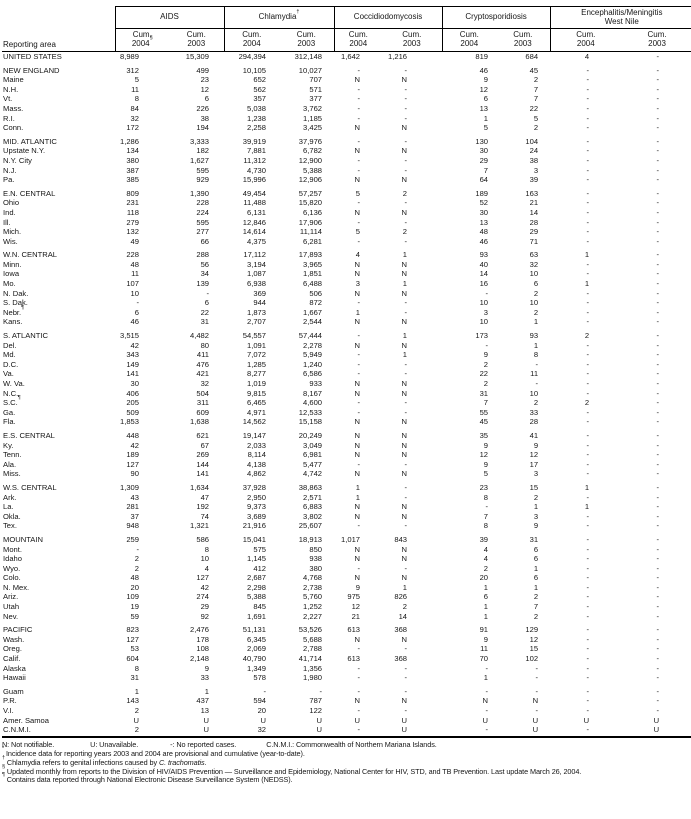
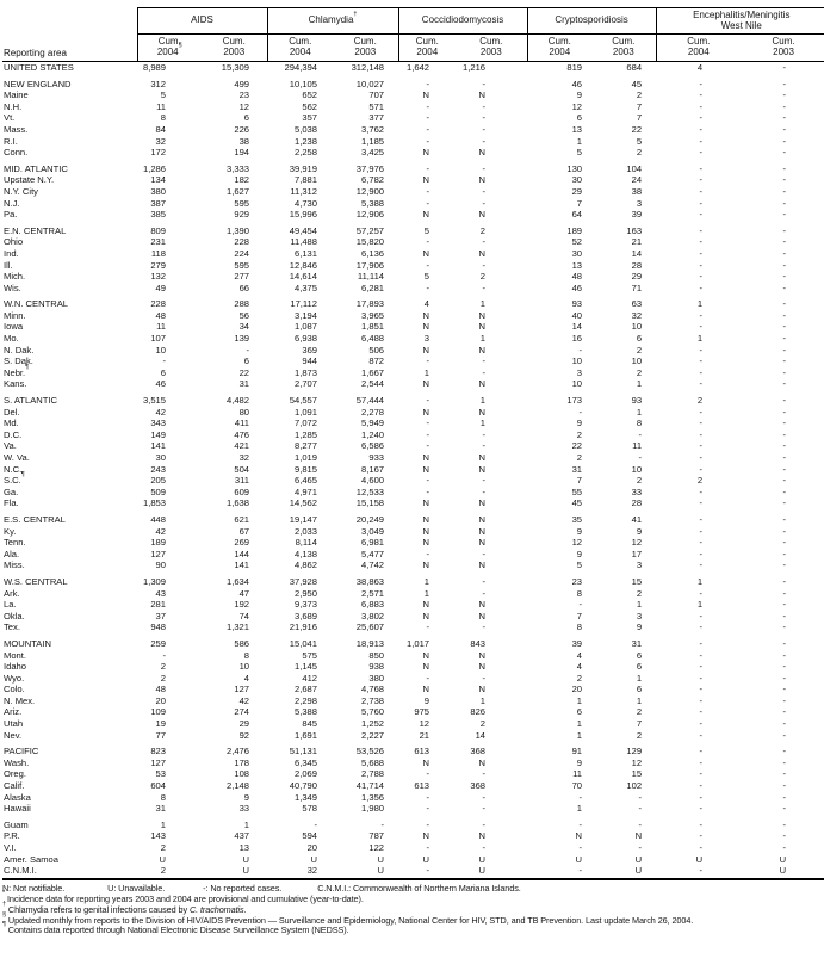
  Reporting area	AIDS	Chlamydia	Coccidiodomycosis	Cryptosporidiosis	Encephalitis/MeningitisWest Nile
  Cum.2004	Cum.2003	Cum.2004	Cum.2003	Cum.2004	Cum.2003	Cum.2004	Cum.2003	Cum.2004	Cum.2003
  UNITED STATES	8,989	15,309	294,394	312,148	1,642	1,216	819	684	4	-
  NEW ENGLAND	312	499	10,105	10,027	-	-	46	45	-	-
  Maine	5	23	652	707	N	N	9	2	-	-
  N.H.	11	12	562	571	-	-	12	7	-	-
  Vt.	8	6	357	377	-	-	6	7	-	-
  Mass.	84	226	5,038	3,762	-	-	13	22	-	-
  R.I.	32	38	1,238	1,185	-	-	1	5	-	-
  Conn.	172	194	2,258	3,425	N	N	5	2	-	-
  MID. ATLANTIC	1,286	3,333	39,919	37,976	-	-	130	104	-	-
  Upstate N.Y.	134	182	7,881	6,782	N	N	30	24	-	-
  N.Y. City	380	1,627	11,312	12,900	-	-	29	38	-	-
  N.J.	387	595	4,730	5,388	-	-	7	3	-	-
  Pa.	385	929	15,996	12,906	N	N	64	39	-	-
  E.N. CENTRAL	809	1,390	49,454	57,257	5	2	189	163	-	-
  Ohio	231	228	11,488	15,820	-	-	52	21	-	-
  Ind.	118	224	6,131	6,136	N	N	30	14	-	-
  Ill.	279	595	12,846	17,906	-	-	13	28	-	-
  Mich.	132	277	14,614	11,114	5	2	48	29	-	-
  Wis.	49	66	4,375	6,281	-	-	46	71	-	-
  W.N. CENTRAL	228	288	17,112	17,893	4	1	93	63	1	-
  Minn.	48	56	3,194	3,965	N	N	40	32	-	-
  Iowa	11	34	1,087	1,851	N	N	14	10	-	-
  Mo.	107	139	6,938	6,488	3	1	16	6	1	-
  N. Dak.	10	-	369	506	N	N	-	2	-	-
  S. Dak.	-	6	944	872	-	-	10	10	-	-
  Nebr.	6	22	1,873	1,667	1	-	3	2	-	-
  Kans.	46	31	2,707	2,544	N	N	10	1	-	-
  S. ATLANTIC	3,515	4,482	54,557	57,444	-	1	173	93	2	-
  Del.	42	80	1,091	2,278	N	N	-	1	-	-
  Md.	343	411	7,072	5,949	-	1	9	8	-	-
  D.C.	149	476	1,285	1,240	-	-	2	-	-	-
  Va.	141	421	8,277	6,586	-	-	22	11	-	-
  W. Va.	30	32	1,019	933	N	N	2	-	-	-
- N.C.	406	504	9,815	8,167	N	N	31	10	-	-
+ N.C.	243	504	9,815	8,167	N	N	31	10	-	-
  S.C.	205	311	6,465	4,600	-	-	7	2	2	-
  Ga.	509	609	4,971	12,533	-	-	55	33	-	-
  Fla.	1,853	1,638	14,562	15,158	N	N	45	28	-	-
  E.S. CENTRAL	448	621	19,147	20,249	N	N	35	41	-	-
  Ky.	42	67	2,033	3,049	N	N	9	9	-	-
  Tenn.	189	269	8,114	6,981	N	N	12	12	-	-
  Ala.	127	144	4,138	5,477	-	-	9	17	-	-
  Miss.	90	141	4,862	4,742	N	N	5	3	-	-
  W.S. CENTRAL	1,309	1,634	37,928	38,863	1	-	23	15	1	-
  Ark.	43	47	2,950	2,571	1	-	8	2	-	-
  La.	281	192	9,373	6,883	N	N	-	1	1	-
  Okla.	37	74	3,689	3,802	N	N	7	3	-	-
  Tex.	948	1,321	21,916	25,607	-	-	8	9	-	-
  MOUNTAIN	259	586	15,041	18,913	1,017	843	39	31	-	-
  Mont.	-	8	575	850	N	N	4	6	-	-
  Idaho	2	10	1,145	938	N	N	4	6	-	-
  Wyo.	2	4	412	380	-	-	2	1	-	-
  Colo.	48	127	2,687	4,768	N	N	20	6	-	-
  N. Mex.	20	42	2,298	2,738	9	1	1	1	-	-
  Ariz.	109	274	5,388	5,760	975	826	6	2	-	-
  Utah	19	29	845	1,252	12	2	1	7	-	-
- Nev.	59	92	1,691	2,227	21	14	1	2	-	-
+ Nev.	77	92	1,691	2,227	21	14	1	2	-	-
  PACIFIC	823	2,476	51,131	53,526	613	368	91	129	-	-
  Wash.	127	178	6,345	5,688	N	N	9	12	-	-
  Oreg.	53	108	2,069	2,788	-	-	11	15	-	-
  Calif.	604	2,148	40,790	41,714	613	368	70	102	-	-
  Alaska	8	9	1,349	1,356	-	-	-	-	-	-
  Hawaii	31	33	578	1,980	-	-	1	-	-	-
  Guam	1	1	-	-	-	-	-	-	-	-
  P.R.	143	437	594	787	N	N	N	N	-	-
  V.I.	2	13	20	122	-	-	-	-	-	-
  Amer. Samoa	U	U	U	U	U	U	U	U	U	U
  C.N.M.I.	2	U	32	U	-	U	-	U	-	U
  N: Not notifiable. U: Unavailable. -: No reported cases. C.N.M.I.: Commonwealth of Northern Mariana Islands.
  Incidence data for reporting years 2003 and 2004 are provisional and cumulative (year-to-date).
  Chlamydia refers to genital infections caused by C. trachomatis.
  Updated monthly from reports to the Division of HIV/AIDS Prevention — Surveillance and Epidemiology, National Center for HIV, STD, and TB Prevention. Last update March 26, 2004.
  Contains data reported through National Electronic Disease Surveillance System (NEDSS).
